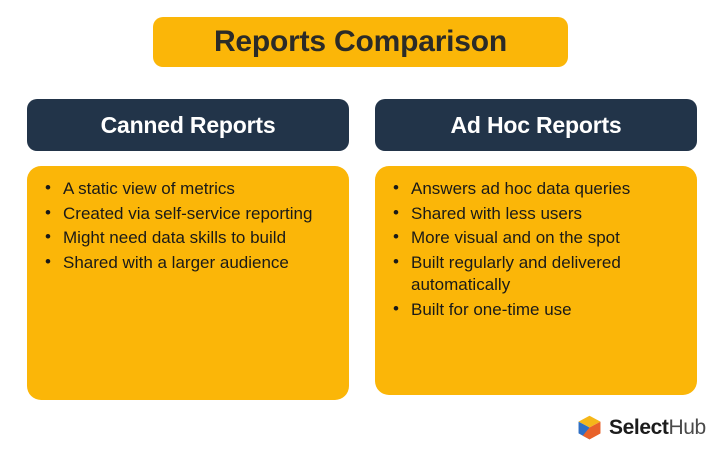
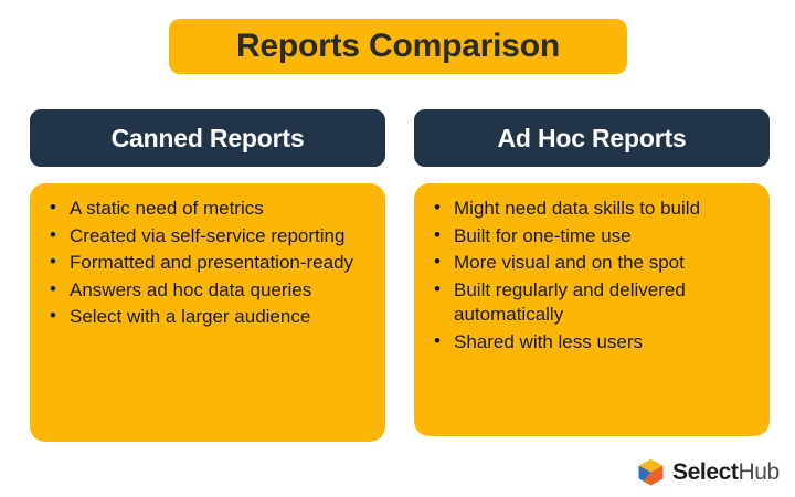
  Reports Comparison
  Canned Reports
  Ad Hoc Reports
- A static view of metrics
+ A static need of metrics
  Created via self-service reporting
+ Formatted and presentation-ready
- Might need data skills to build
+ Answers ad hoc data queries
- Shared with a larger audience
+ Select with a larger audience
- Answers ad hoc data queries
+ Might need data skills to build
- Shared with less users
+ Built for one-time use
  More visual and on the spot
  Built regularly and delivered automatically
- Built for one-time use
+ Shared with less users
  SelectHub
